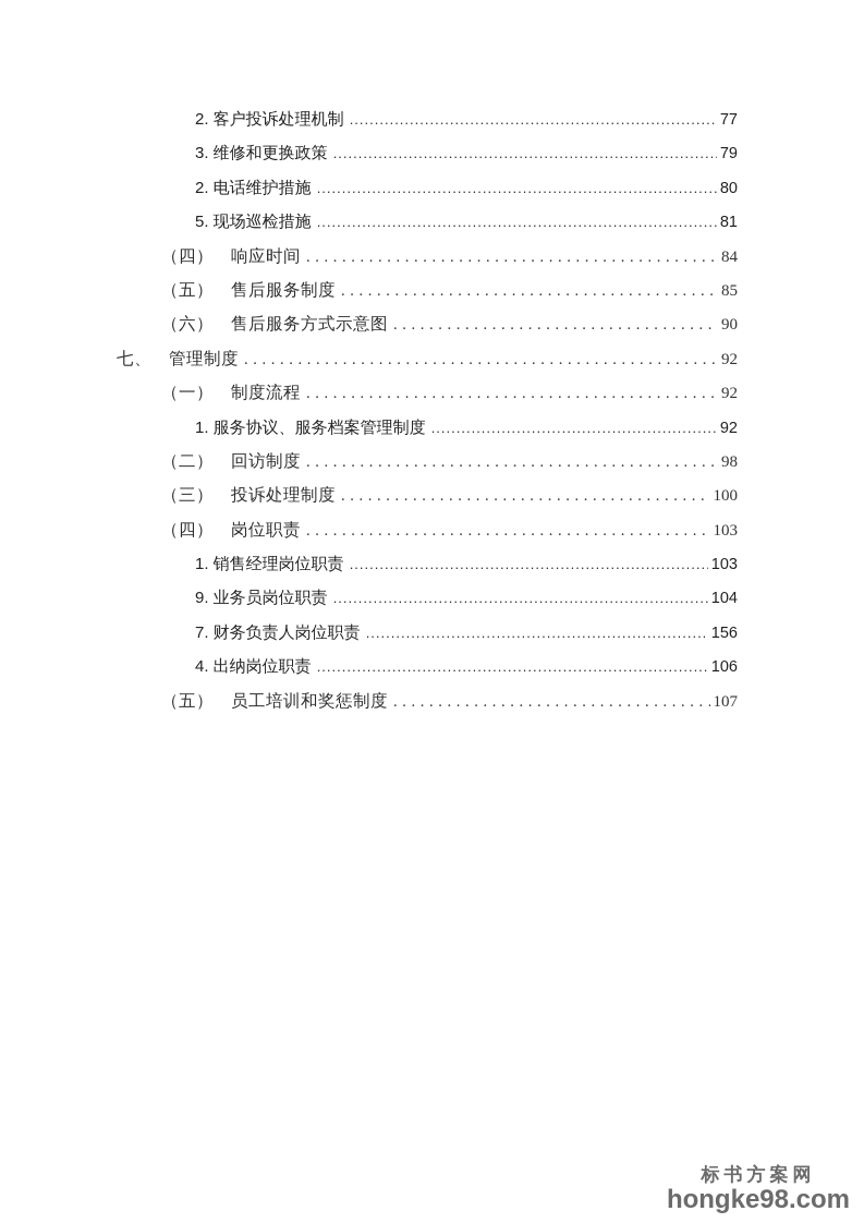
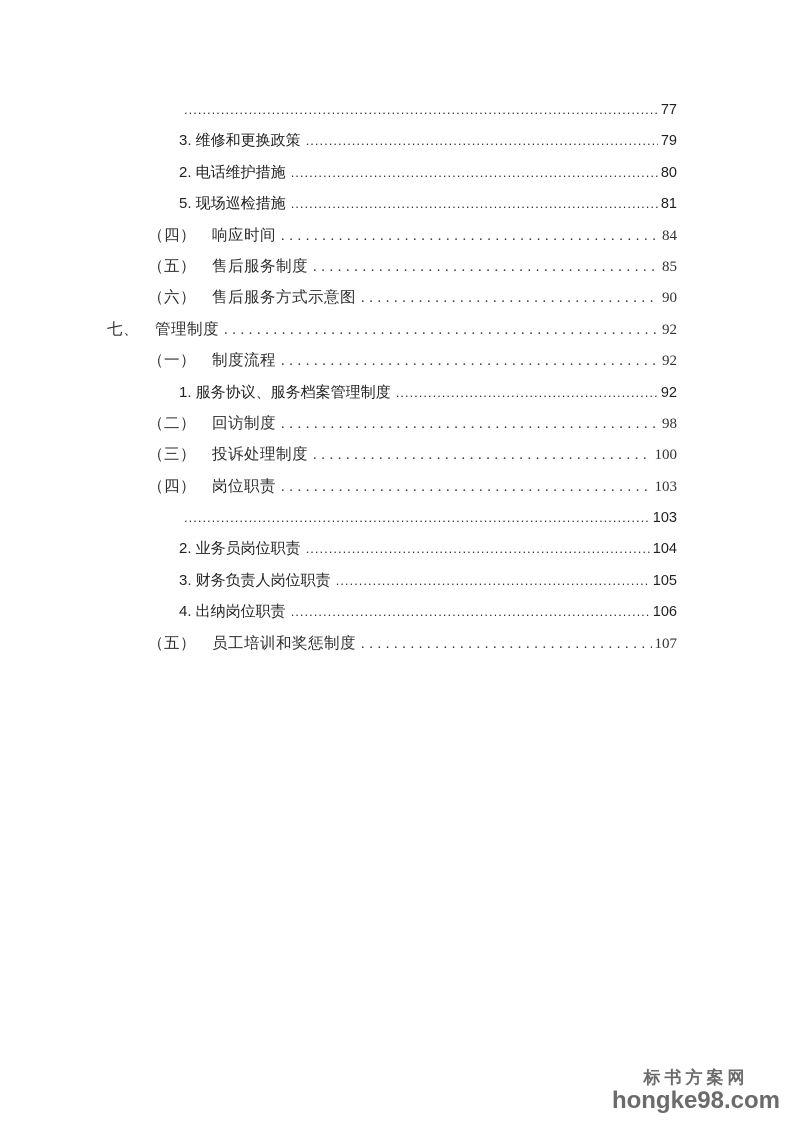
- 2. 客户投诉处理机制
  77
  3. 维修和更换政策
  79
  2. 电话维护措施
  80
  5. 现场巡检措施
  81
  （四） 响应时间
  84
  （五） 售后服务制度
  85
  （六） 售后服务方式示意图
  90
  七、 管理制度
  92
  （一） 制度流程
  92
  1. 服务协议、服务档案管理制度
  92
  （二） 回访制度
  98
  （三） 投诉处理制度
  100
  （四） 岗位职责
  103
- 1. 销售经理岗位职责
  103
- 9. 业务员岗位职责
+ 2. 业务员岗位职责
  104
- 7. 财务负责人岗位职责
+ 3. 财务负责人岗位职责
- 156
+ 105
  4. 出纳岗位职责
  106
  （五） 员工培训和奖惩制度
  107
  标书方案网
  hongke98.com
